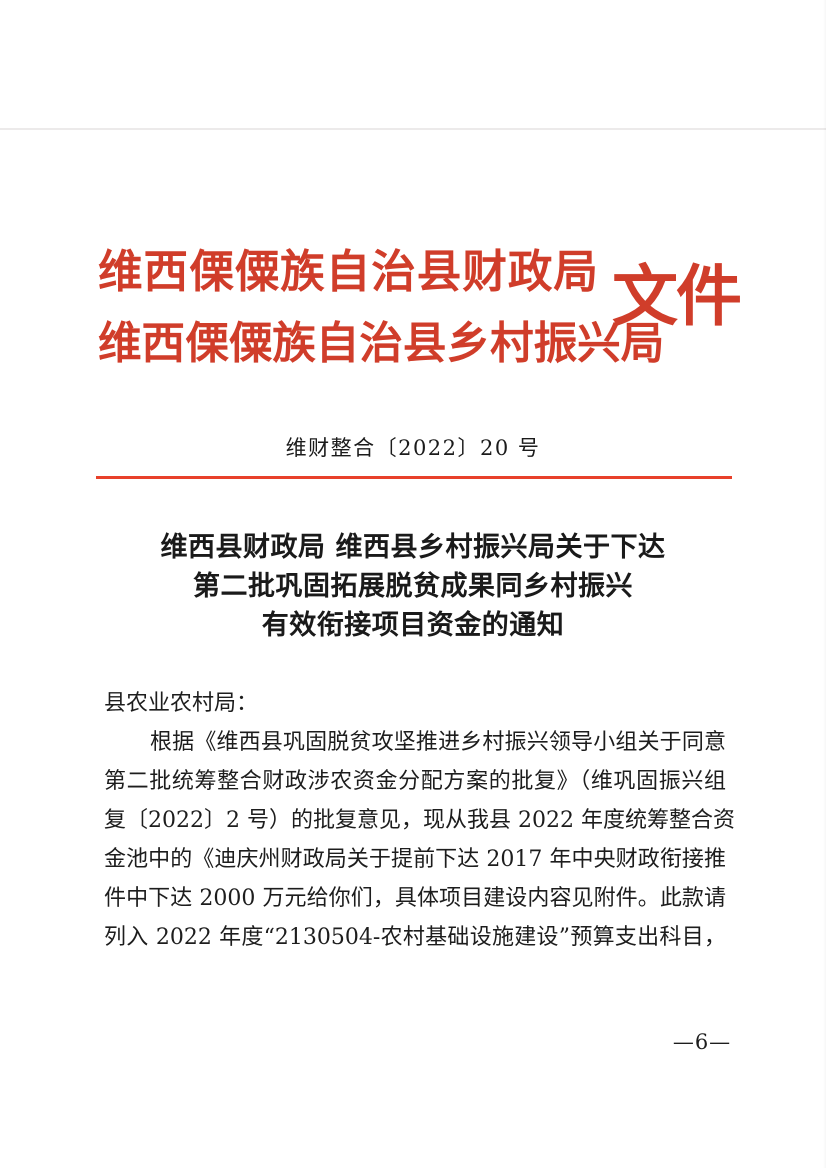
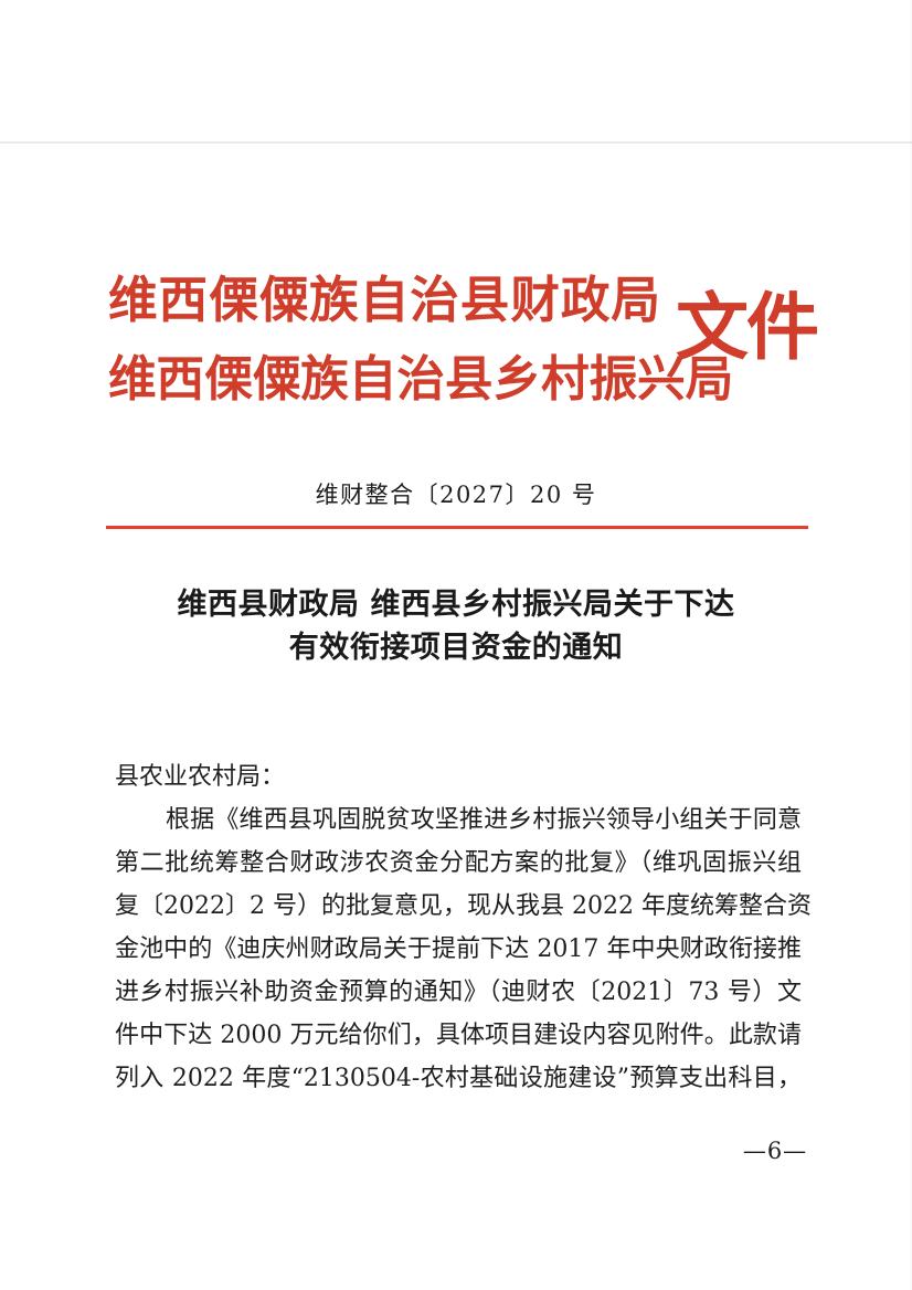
  维西傈僳族自治县财政局
  维西傈僳族自治县乡村振兴局
  文件
- 维财整合〔2022〕20 号
+ 维财整合〔2027〕20 号
  维西县财政局 维西县乡村振兴局关于下达
- 第二批巩固拓展脱贫成果同乡村振兴
  有效衔接项目资金的通知
  县农业农村局：
  根据《维西县巩固脱贫攻坚推进乡村振兴领导小组关于同意
  第二批统筹整合财政涉农资金分配方案的批复》（维巩固振兴组
  复〔2022〕2 号）的批复意见，现从我县 2022 年度统筹整合资
  金池中的《迪庆州财政局关于提前下达 2017 年中央财政衔接推
+ 进乡村振兴补助资金预算的通知》（迪财农〔2021〕73 号）文
  件中下达 2000 万元给你们，具体项目建设内容见附件。此款请
  列入 2022 年度“2130504-农村基础设施建设”预算支出科目，
  —6—
